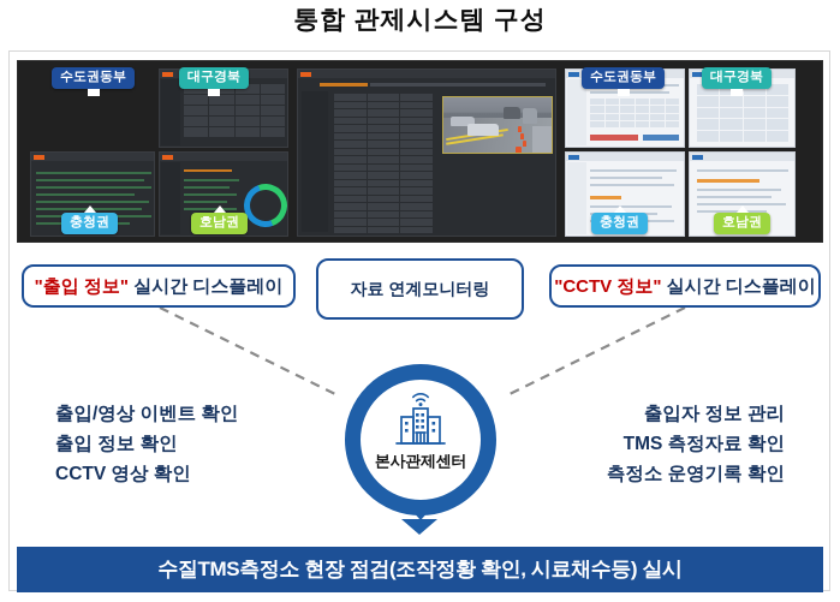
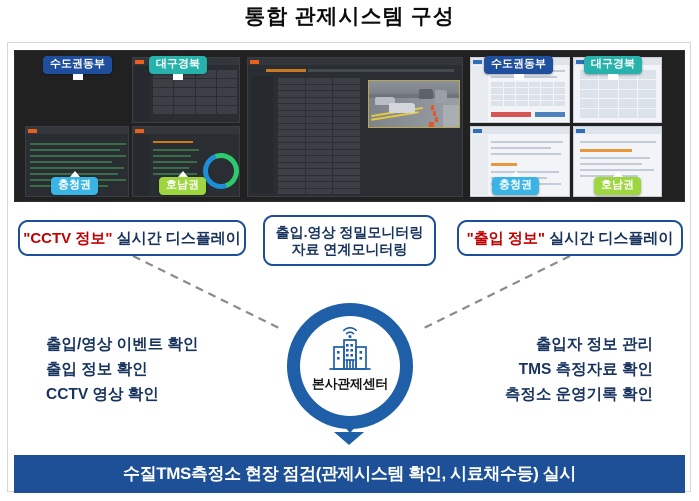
  통합 관제시스템 구성
  수도권동부
  대구경북
  충청권
  호남권
  수도권동부
  대구경북
  충청권
  호남권
- "출입 정보" 실시간 디스플레이
+ "CCTV 정보" 실시간 디스플레이
+ 출입.영상 정밀모니터링
  자료 연계모니터링
- "CCTV 정보" 실시간 디스플레이
+ "출입 정보" 실시간 디스플레이
  본사관제센터
  출입/영상 이벤트 확인
  출입 정보 확인
  CCTV 영상 확인
  출입자 정보 관리
  TMS 측정자료 확인
  측정소 운영기록 확인
- 수질TMS측정소 현장 점검(조작정황 확인, 시료채수등) 실시
+ 수질TMS측정소 현장 점검(관제시스템 확인, 시료채수등) 실시
